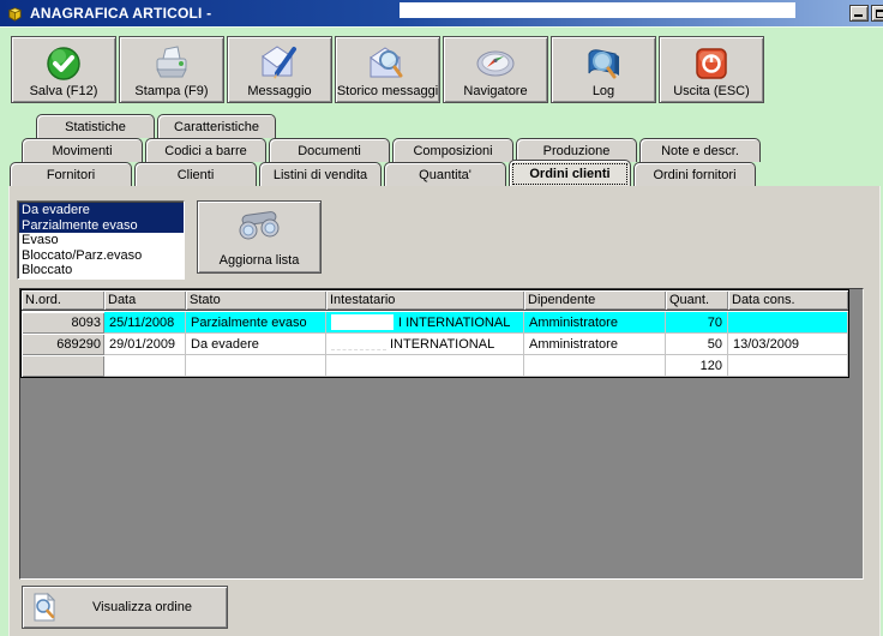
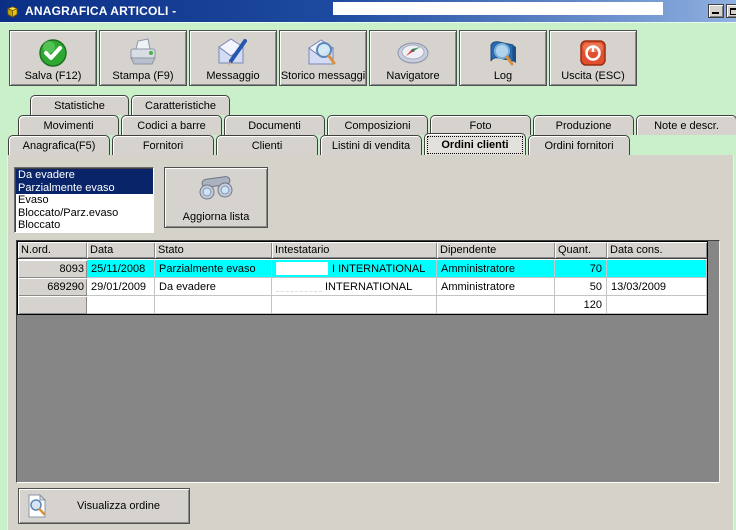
  ANAGRAFICA ARTICOLI -
  Salva (F12)
  Stampa (F9)
  Messaggio
  Storico messaggi
  Navigatore
  Log
  Uscita (ESC)
  Statistiche
  Caratteristiche
  Movimenti
  Codici a barre
  Documenti
  Composizioni
+ Foto
  Produzione
  Note e descr.
+ Anagrafica(F5)
  Fornitori
  Clienti
  Listini di vendita
- Quantita'
  Ordini clienti
  Ordini fornitori
  Da evadere
  Parzialmente evaso
  Evaso
  Bloccato/Parz.evaso
  Bloccato
  Aggiorna lista
  N.ord.
  Data
  Stato
  Intestatario
  Dipendente
  Quant.
  Data cons.
  8093
  25/11/2008
  Parzialmente evaso
  I INTERNATIONAL
  Amministratore
  70
  689290
  29/01/2009
  Da evadere
  INTERNATIONAL
  Amministratore
  50
  13/03/2009
  120
  Visualizza ordine
